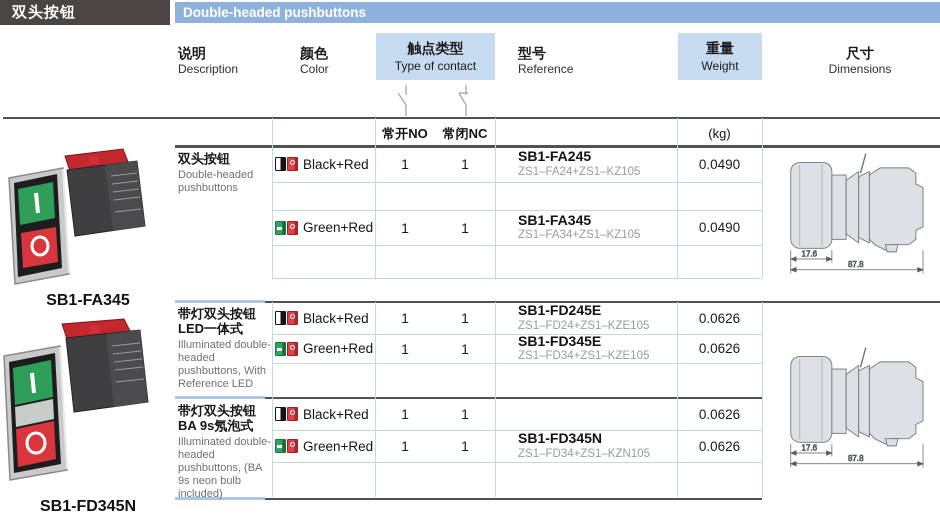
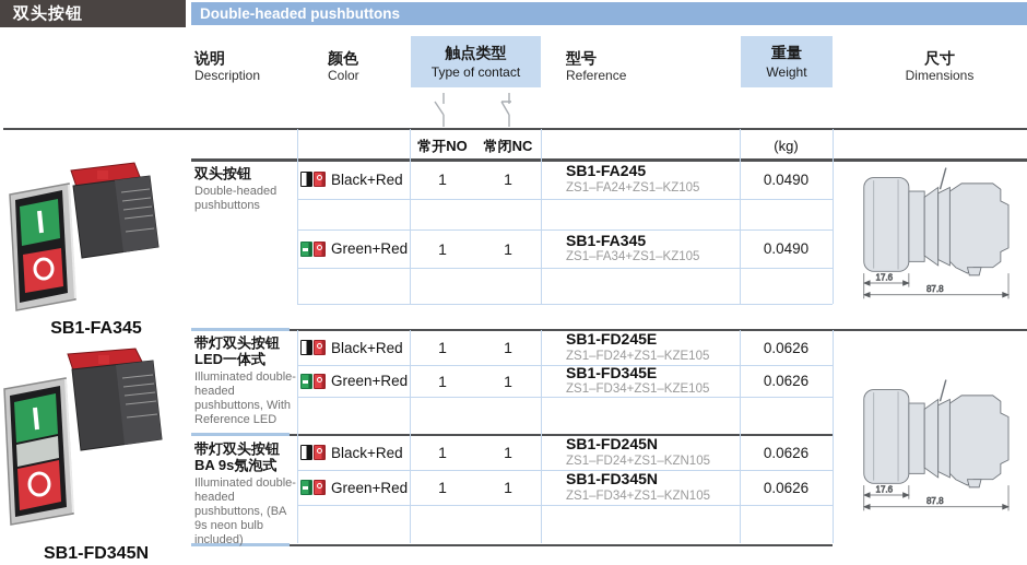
  双头按钮
  Double-headed pushbuttons
  说明
  Description
  颜色
  Color
  触点类型
  Type of contact
  型号
  Reference
  重量
  Weight
  尺寸
  Dimensions
  常开NO
  常闭NC
  (kg)
  双头按钮
  Double-headed pushbuttons
  带灯双头按钮 LED一体式
  Illuminated double-headed pushbuttons, With Reference LED
  带灯双头按钮 BA 9s氖泡式
  Illuminated double-headed pushbuttons, (BA 9s neon bulb included)
  Black+Red
  1
  1
  SB1-FA245
  ZS1–FA24+ZS1–KZ105
  0.0490
  Green+Red
  1
  1
  SB1-FA345
  ZS1–FA34+ZS1–KZ105
  0.0490
  Black+Red
  1
  1
  SB1-FD245E
  ZS1–FD24+ZS1–KZE105
  0.0626
  Green+Red
  1
  1
  SB1-FD345E
  ZS1–FD34+ZS1–KZE105
  0.0626
  Black+Red
  1
  1
+ SB1-FD245N
+ ZS1–FD24+ZS1–KZN105
  0.0626
  Green+Red
  1
  1
  SB1-FD345N
  ZS1–FD34+ZS1–KZN105
  0.0626
  SB1-FA345
  SB1-FD345N
  17.6
  87.8
  17.6
  87.8
